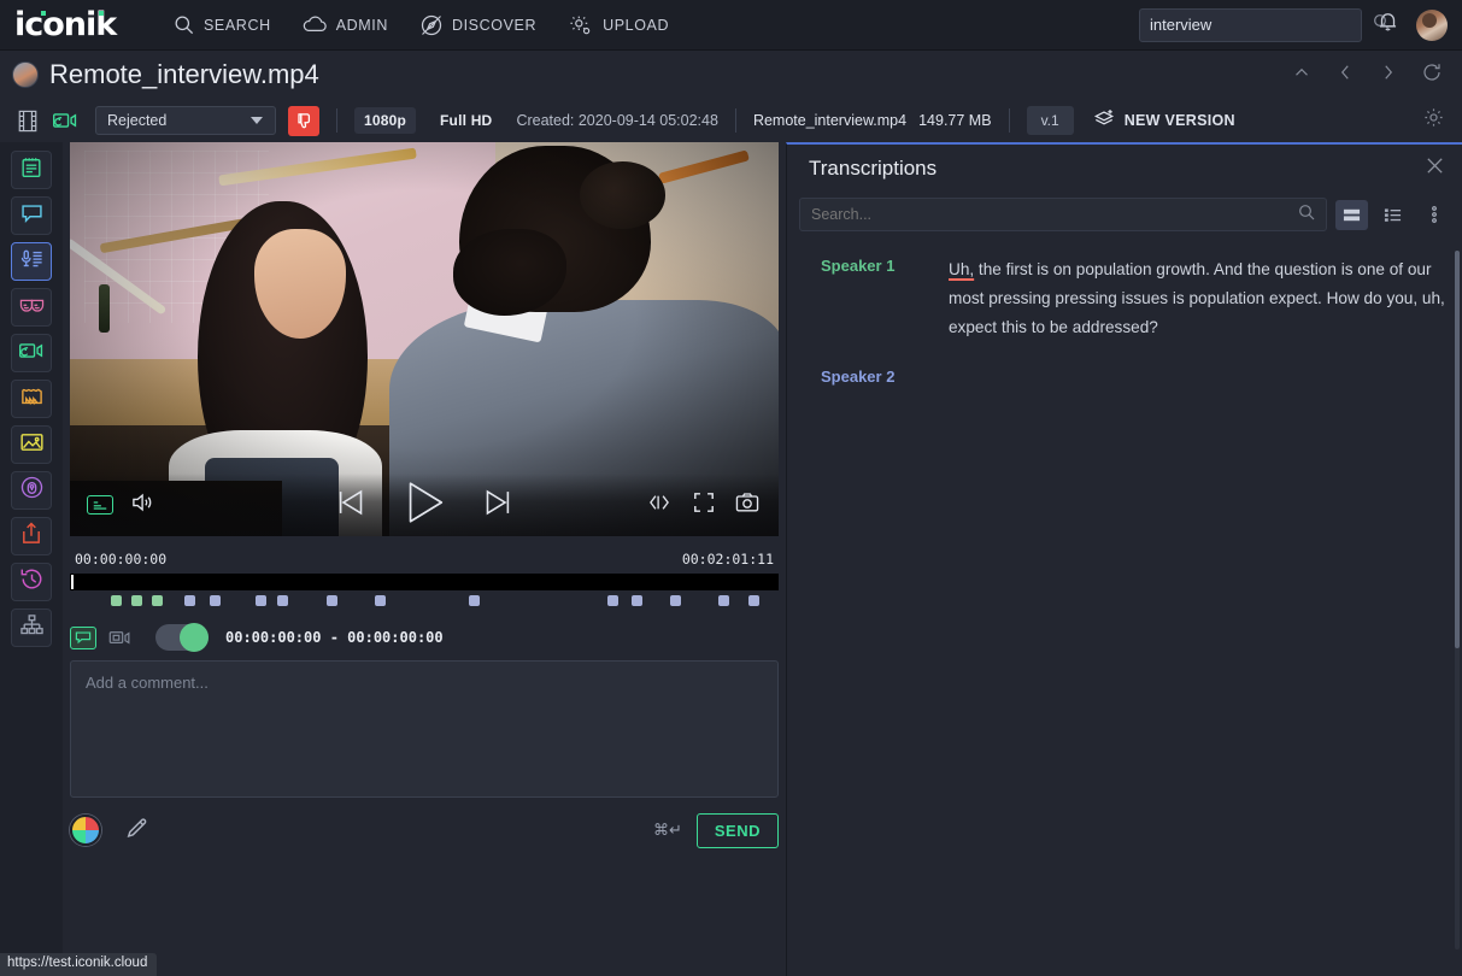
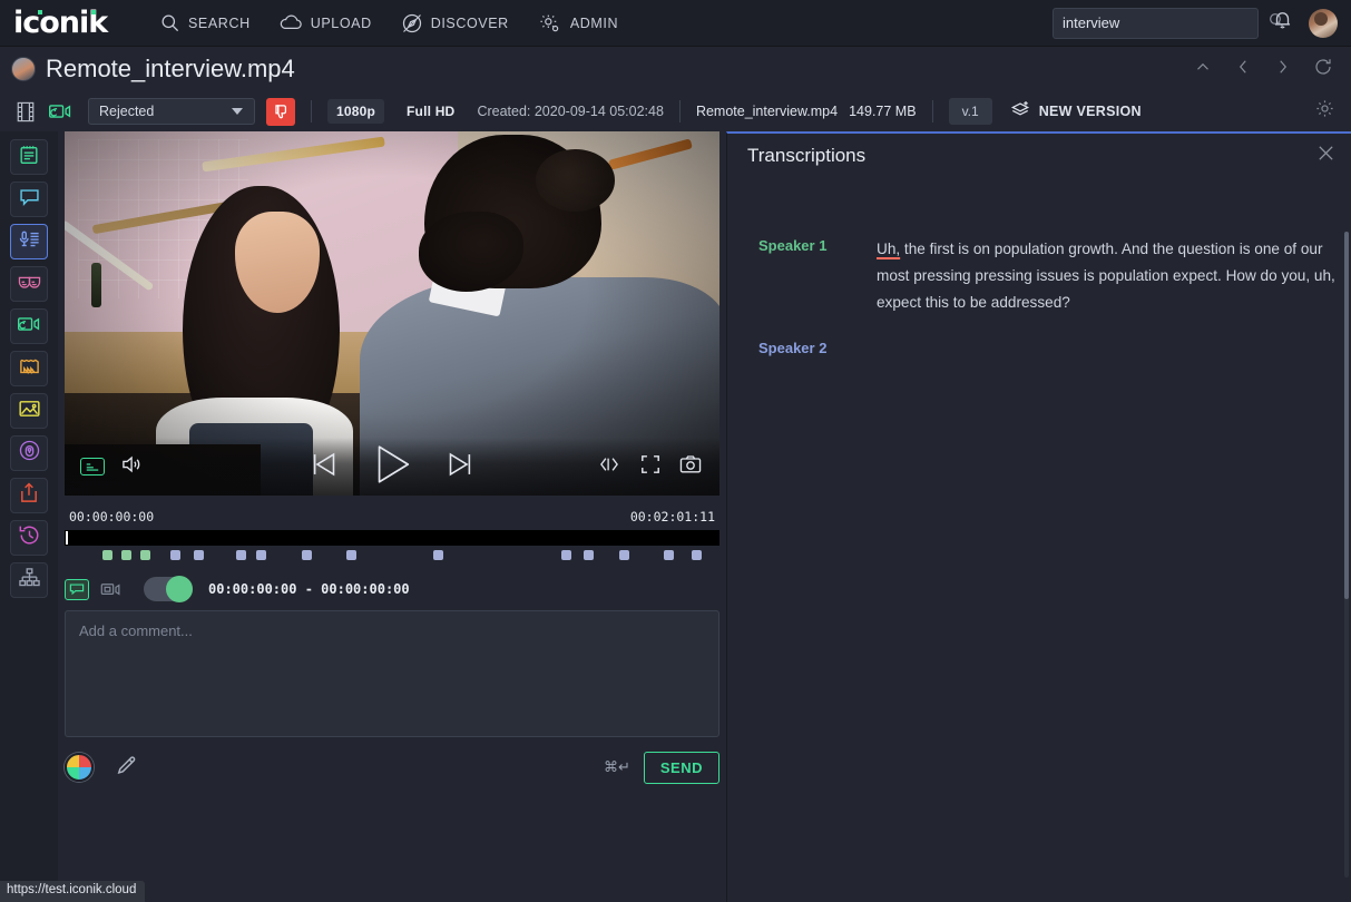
  iconik
  SEARCH
- ADMIN
+ UPLOAD
  DISCOVER
- UPLOAD
+ ADMIN
  interview
  Remote_interview.mp4
  Rejected
  1080p
  Full HD
  Created: 2020-09-14 05:02:48
  Remote_interview.mp4
  149.77 MB
  v.1
  NEW VERSION
  00:00:00:00
  00:02:01:11
  00:00:00:00 - 00:00:00:00
  Add a comment...
  ⌘↵
  SEND
  Transcriptions
- Search...
  Speaker 1
  Uh, the first is on population growth. And the question is one of our most pressing pressing issues is population expect. How do you, uh, expect this to be addressed?
  Speaker 2
  https://test.iconik.cloud
